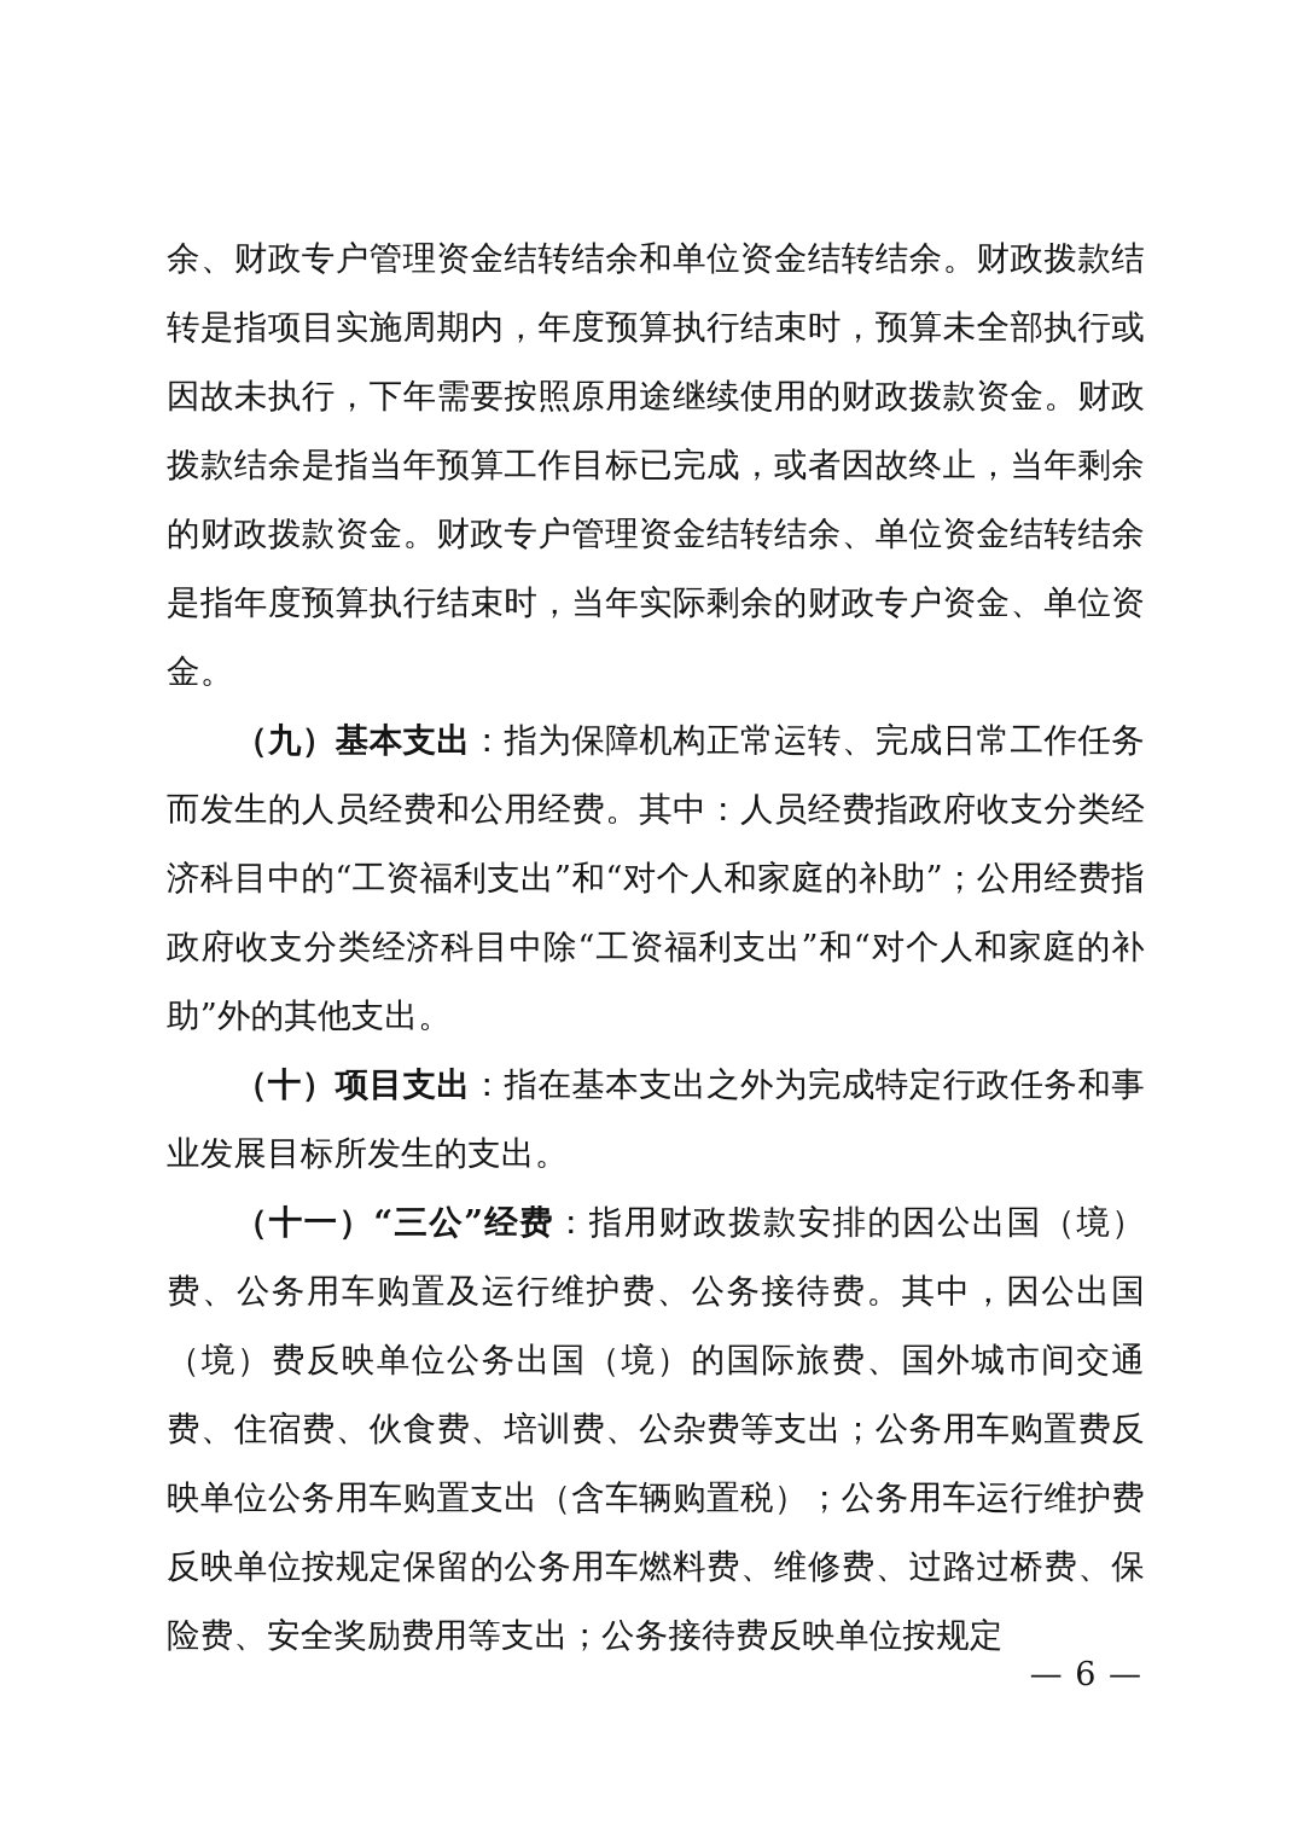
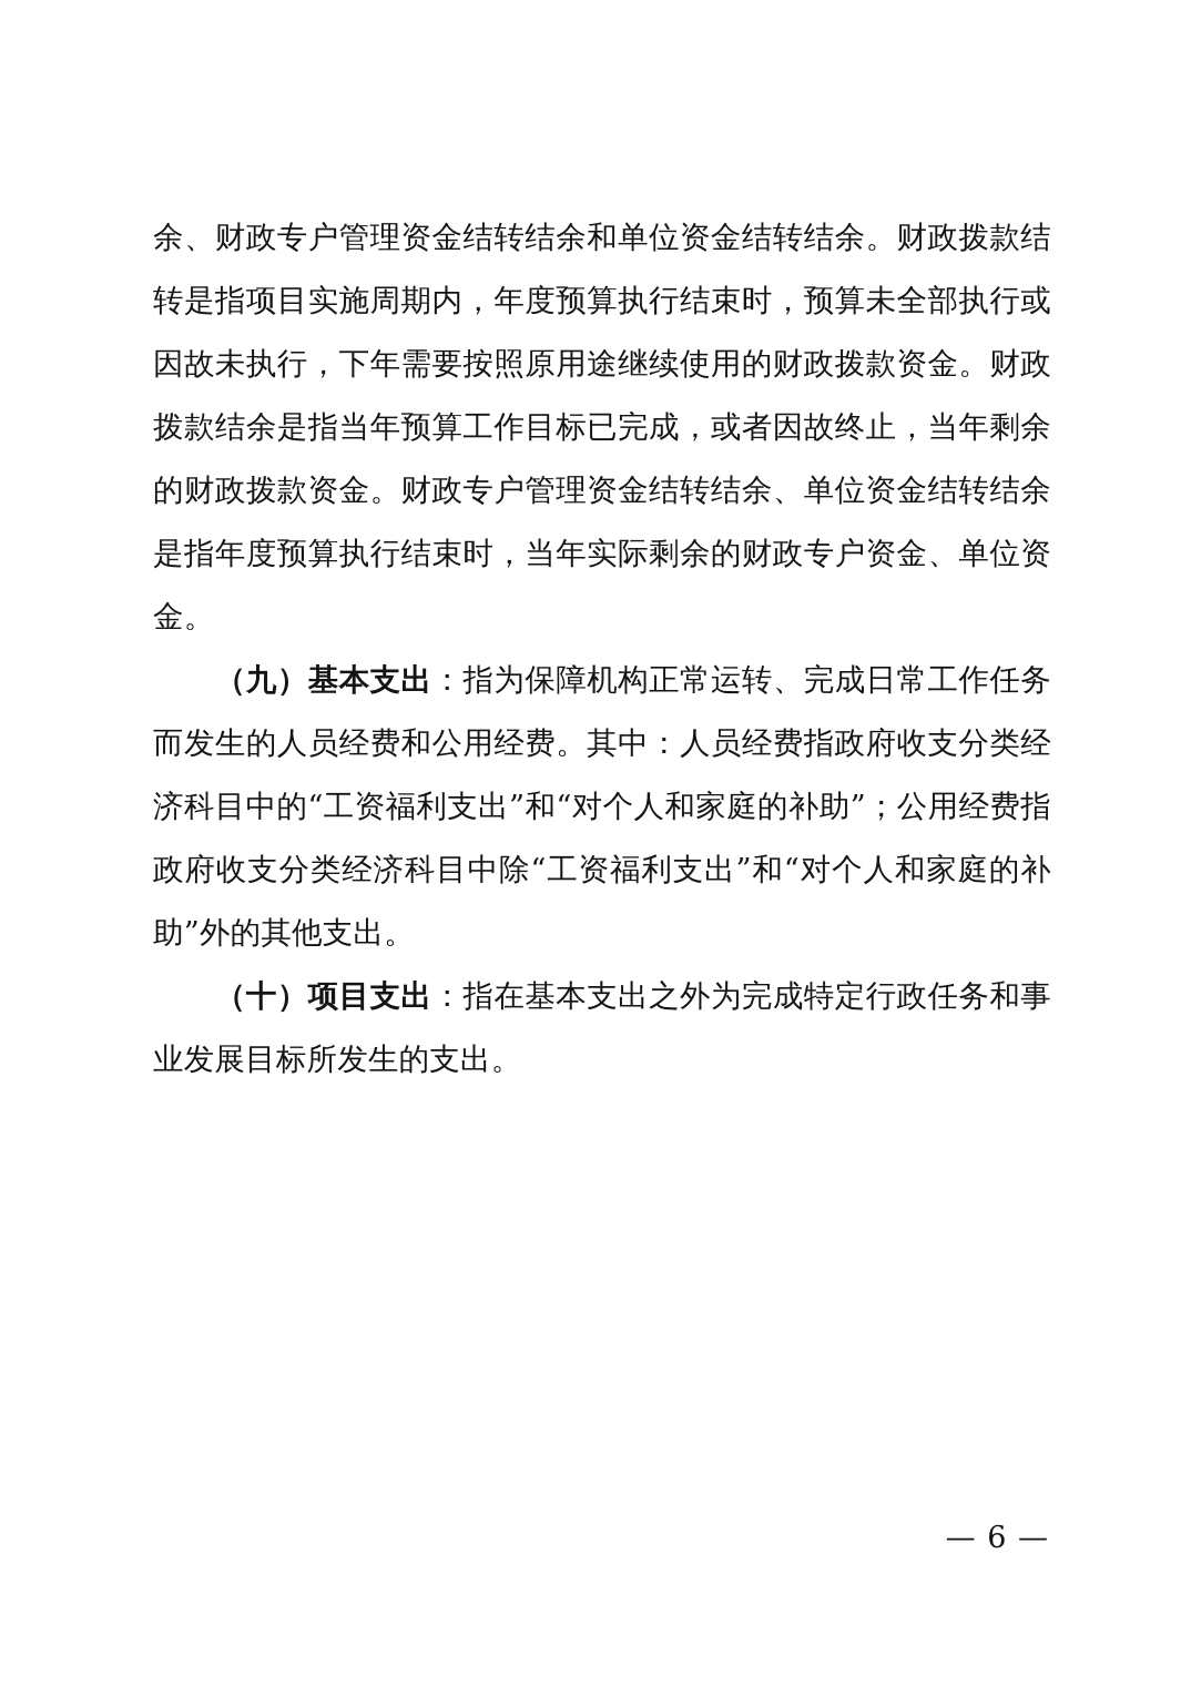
  余、财政专户管理资金结转结余和单位资金结转结余。财政拨款结转是指项目实施周期内，年度预算执行结束时，预算未全部执行或因故未执行，下年需要按照原用途继续使用的财政拨款资金。财政拨款结余是指当年预算工作目标已完成，或者因故终止，当年剩余的财政拨款资金。财政专户管理资金结转结余、单位资金结转结余是指年度预算执行结束时，当年实际剩余的财政专户资金、单位资金。
  （九）基本支出：指为保障机构正常运转、完成日常工作任务而发生的人员经费和公用经费。其中：人员经费指政府收支分类经济科目中的“工资福利支出”和“对个人和家庭的补助”；公用经费指政府收支分类经济科目中除“工资福利支出”和“对个人和家庭的补助”外的其他支出。
  （十）项目支出：指在基本支出之外为完成特定行政任务和事业发展目标所发生的支出。
- （十一）“三公”经费：指用财政拨款安排的因公出国（境）费、公务用车购置及运行维护费、公务接待费。其中，因公出国（境）费反映单位公务出国（境）的国际旅费、国外城市间交通费、住宿费、伙食费、培训费、公杂费等支出；公务用车购置费反映单位公务用车购置支出（含车辆购置税）；公务用车运行维护费反映单位按规定保留的公务用车燃料费、维修费、过路过桥费、保险费、安全奖励费用等支出；公务接待费反映单位按规定
  — 6 —
